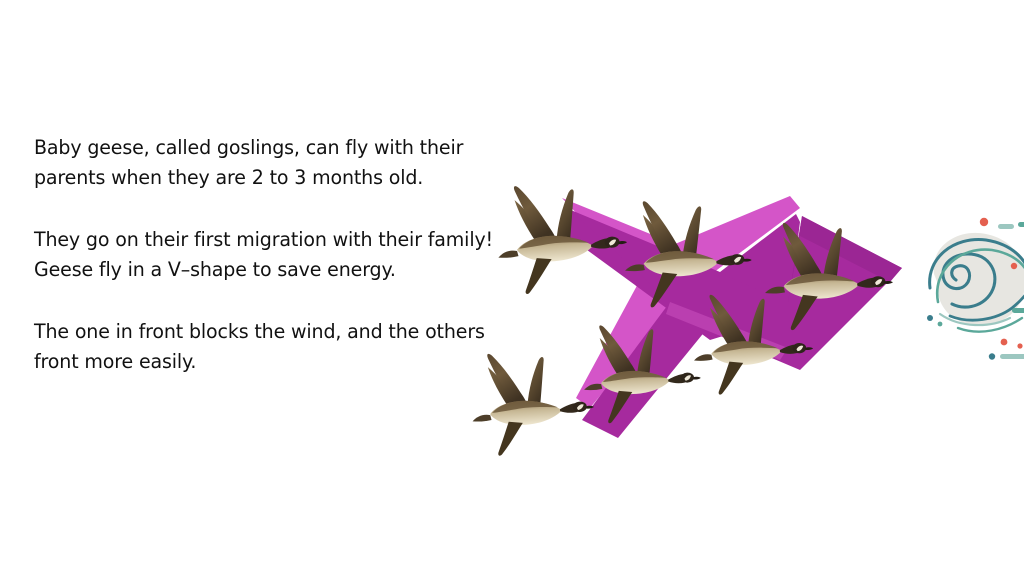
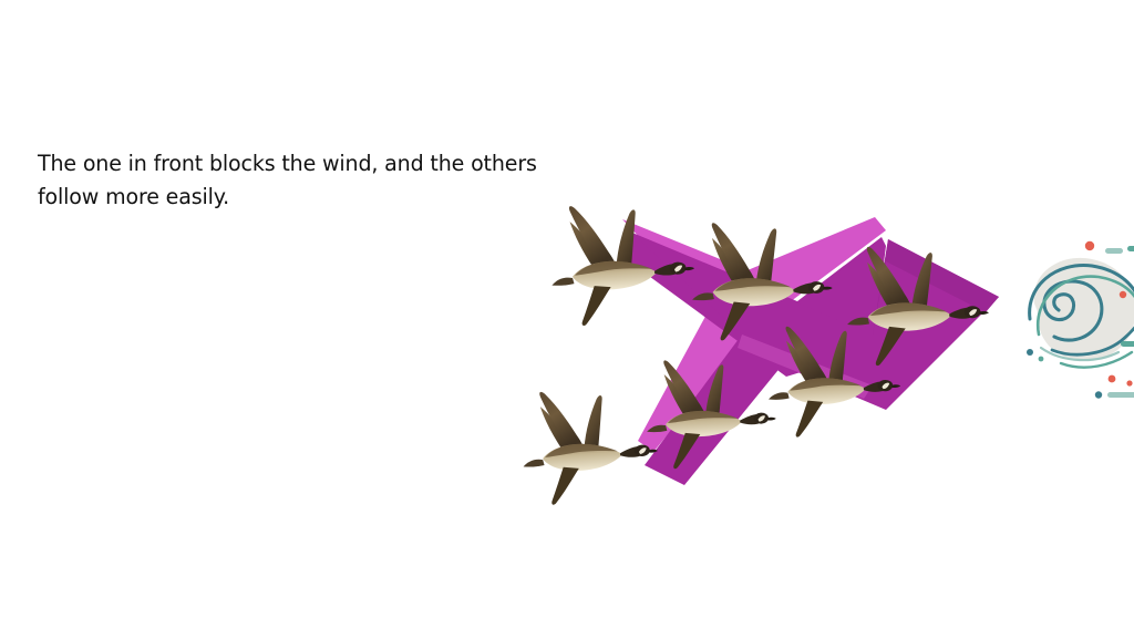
- Baby geese, called goslings, can fly with their parents when they are 2 to 3 months old.
- They go on their first migration with their family! Geese fly in a V–shape to save energy.
- The one in front blocks the wind, and the others front more easily.
+ The one in front blocks the wind, and the others follow more easily.
